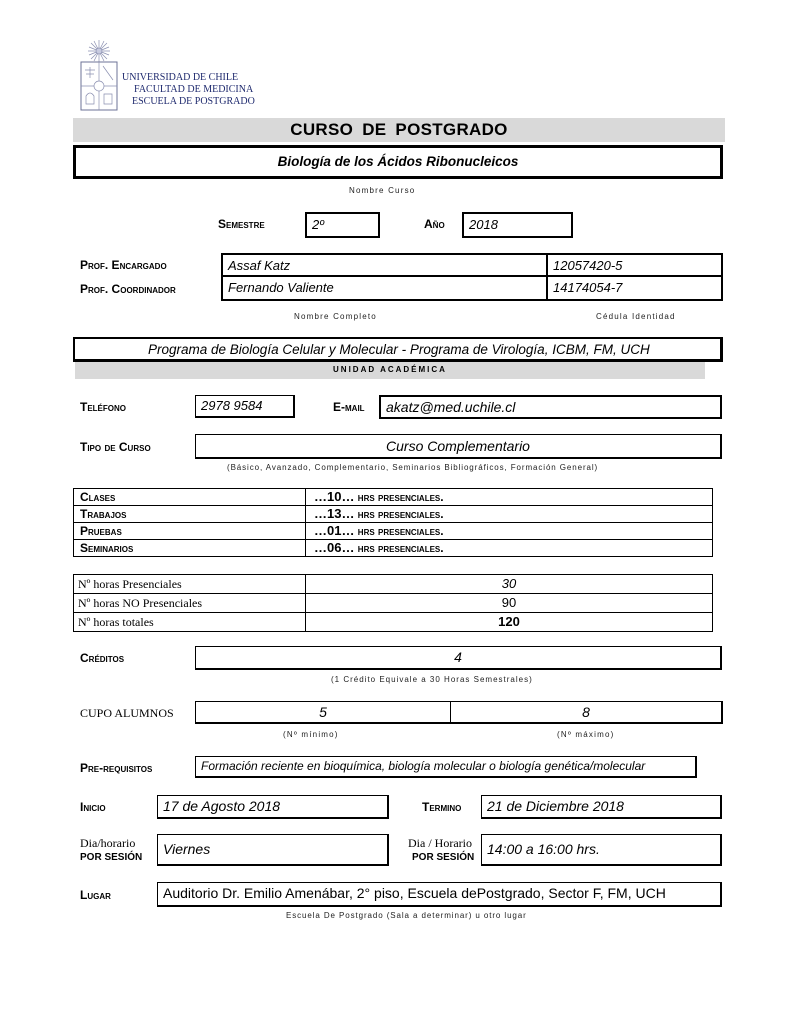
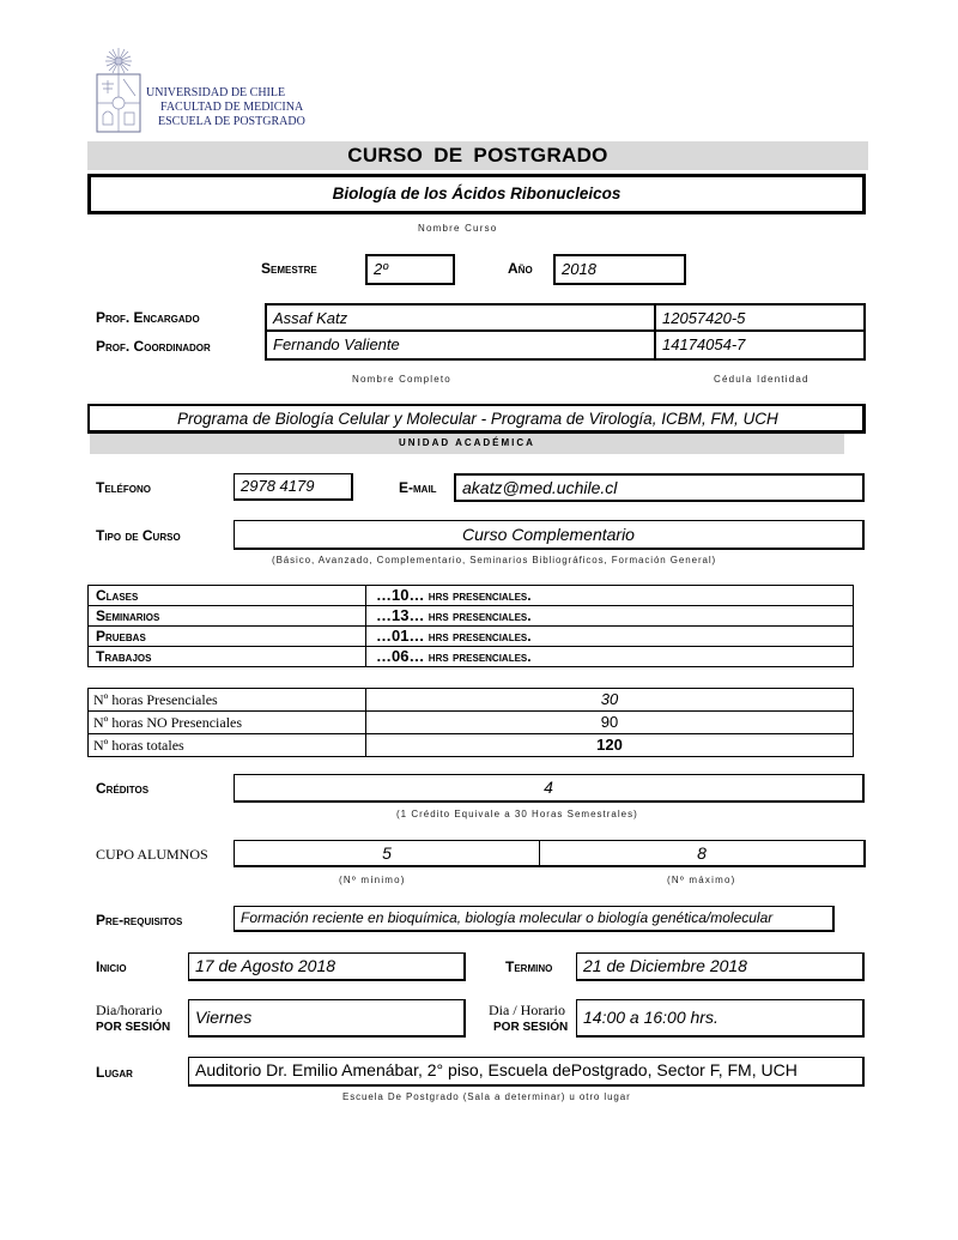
  UNIVERSIDAD DE CHILE
  FACULTAD DE MEDICINA
  ESCUELA DE POSTGRADO
  CURSO DE POSTGRADO
  Biología de los Ácidos Ribonucleicos
  Nombre Curso
  Semestre
  2º
  Año
  2018
  Prof. Encargado
  Prof. Coordinador
  Assaf Katz
  12057420-5
  Fernando Valiente
  14174054-7
  Nombre Completo
  Cédula Identidad
  Programa de Biología Celular y Molecular - Programa de Virología, ICBM, FM, UCH
  UNIDAD ACADÉMICA
  Teléfono
- 2978 9584
+ 2978 4179
  E-mail
  akatz@med.uchile.cl
  Tipo de Curso
  Curso Complementario
  (Básico, Avanzado, Complementario, Seminarios Bibliográficos, Formación General)
  Clases	…10… hrs presenciales.
- Trabajos	…13… hrs presenciales.
+ Seminarios	…13… hrs presenciales.
  Pruebas	…01… hrs presenciales.
- Seminarios	…06… hrs presenciales.
+ Trabajos	…06… hrs presenciales.
  Nº horas Presenciales	30
  Nº horas NO Presenciales	90
  Nº horas totales	120
  Créditos
  4
  (1 Crédito Equivale a 30 Horas Semestrales)
  CUPO ALUMNOS
  5
  8
  (Nº mínimo)
  (Nº máximo)
  Pre-requisitos
  Formación reciente en bioquímica, biología molecular o biología genética/molecular
  Inicio
  17 de Agosto 2018
  Termino
  21 de Diciembre 2018
  Dia/horario
  POR SESIÓN
  Viernes
  Dia / Horario
  POR SESIÓN
  14:00 a 16:00 hrs.
  Lugar
  Auditorio Dr. Emilio Amenábar, 2° piso, Escuela dePostgrado, Sector F, FM, UCH
  Escuela De Postgrado (Sala a determinar) u otro lugar
